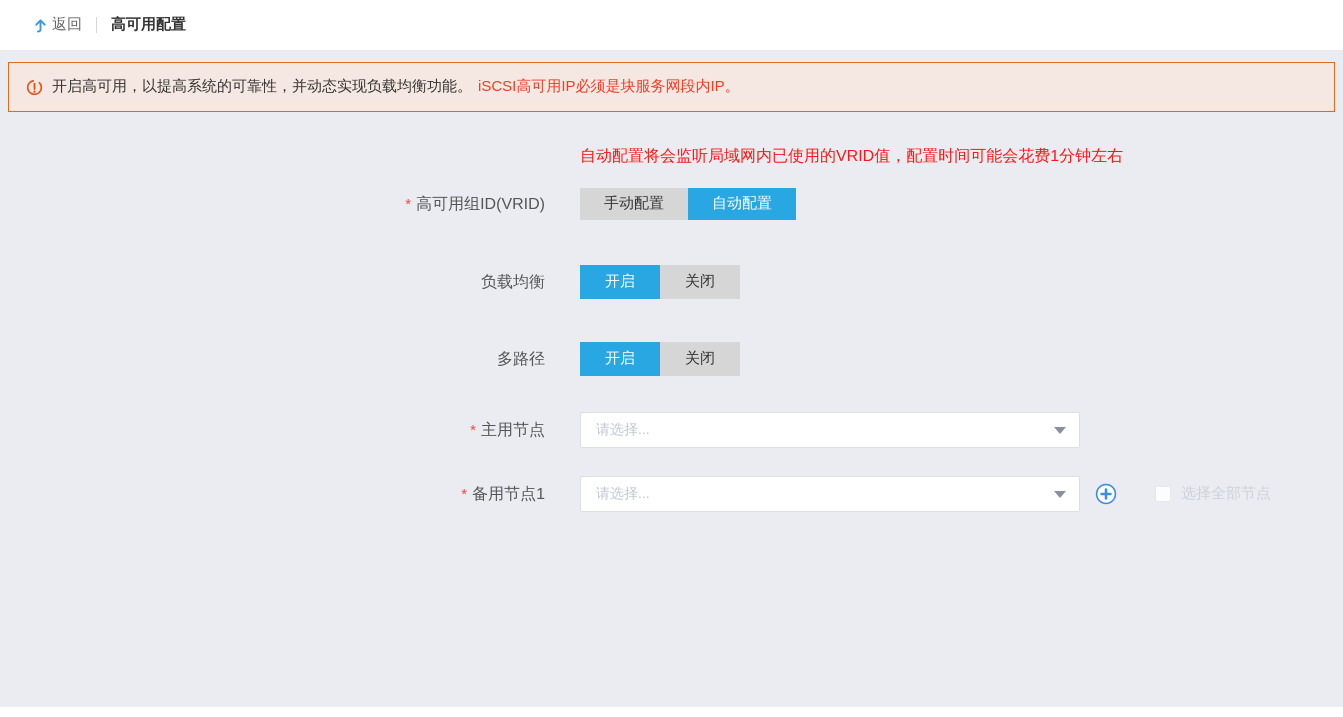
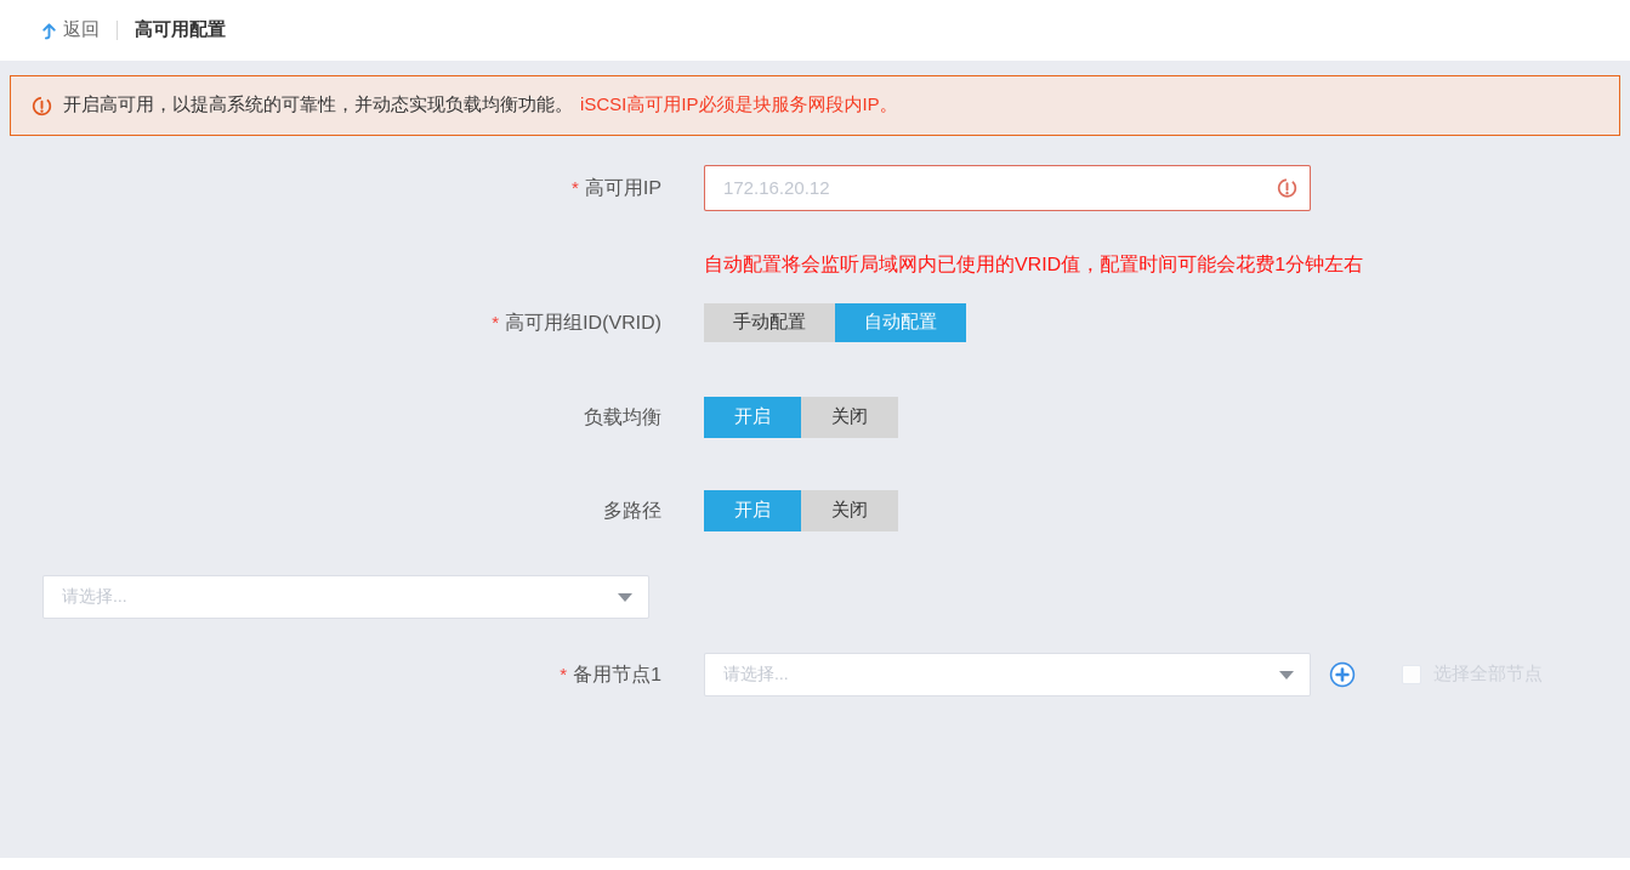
  返回
  高可用配置
  开启高可用，以提高系统的可靠性，并动态实现负载均衡功能。
  iSCSI高可用IP必须是块服务网段内IP。
+ * 高可用IP
+ 172.16.20.12
  自动配置将会监听局域网内已使用的VRID值，配置时间可能会花费1分钟左右
  * 高可用组ID(VRID)
  手动配置
  自动配置
  负载均衡
  开启
  关闭
  多路径
  开启
  关闭
- * 主用节点
  请选择...
  * 备用节点1
  请选择...
  选择全部节点
